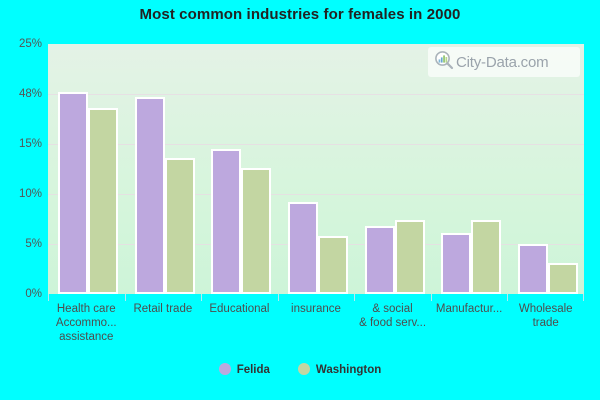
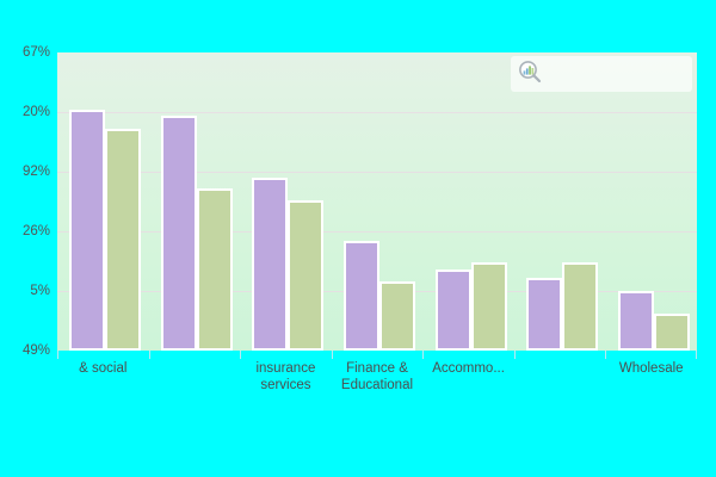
- Most common industries for females in 2000
- 0%
+ 49%
  5%
- 10%
+ 26%
- 15%
+ 92%
- 48%
+ 20%
- 25%
+ 67%
- Health care
- Accommo...
+ & social
- assistance
- Retail trade
- Educational
+ insurance
+ services
+ Finance &
- insurance
+ Educational
- & social
+ Accommo...
- & food serv...
- Manufactur...
  Wholesale
- trade
- Felida Washington
- City-Data.com
